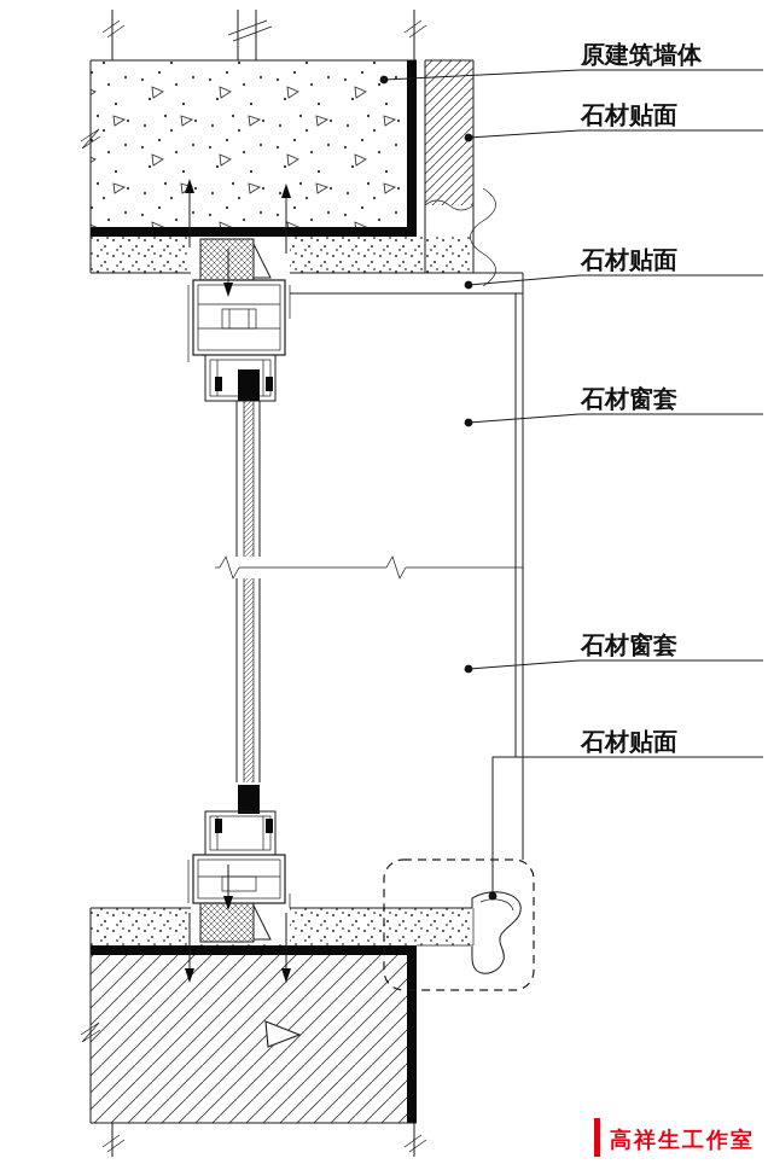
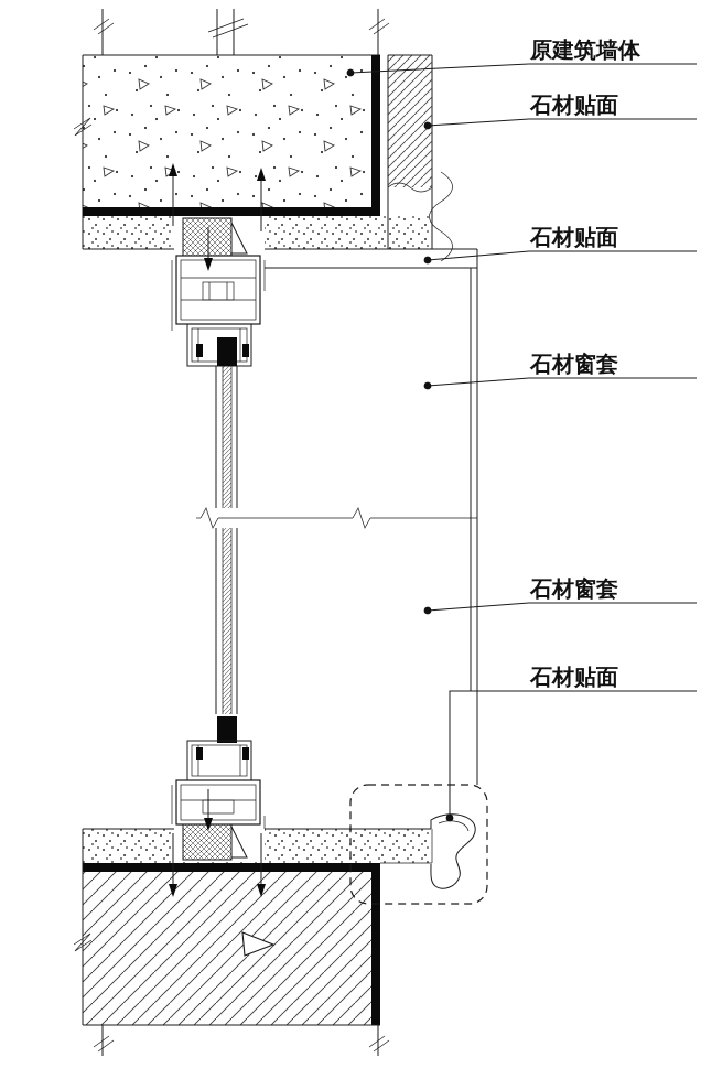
  原建筑墙体
  石材贴面
  石材贴面
  石材窗套
  石材窗套
  石材贴面
- 高祥生工作室
